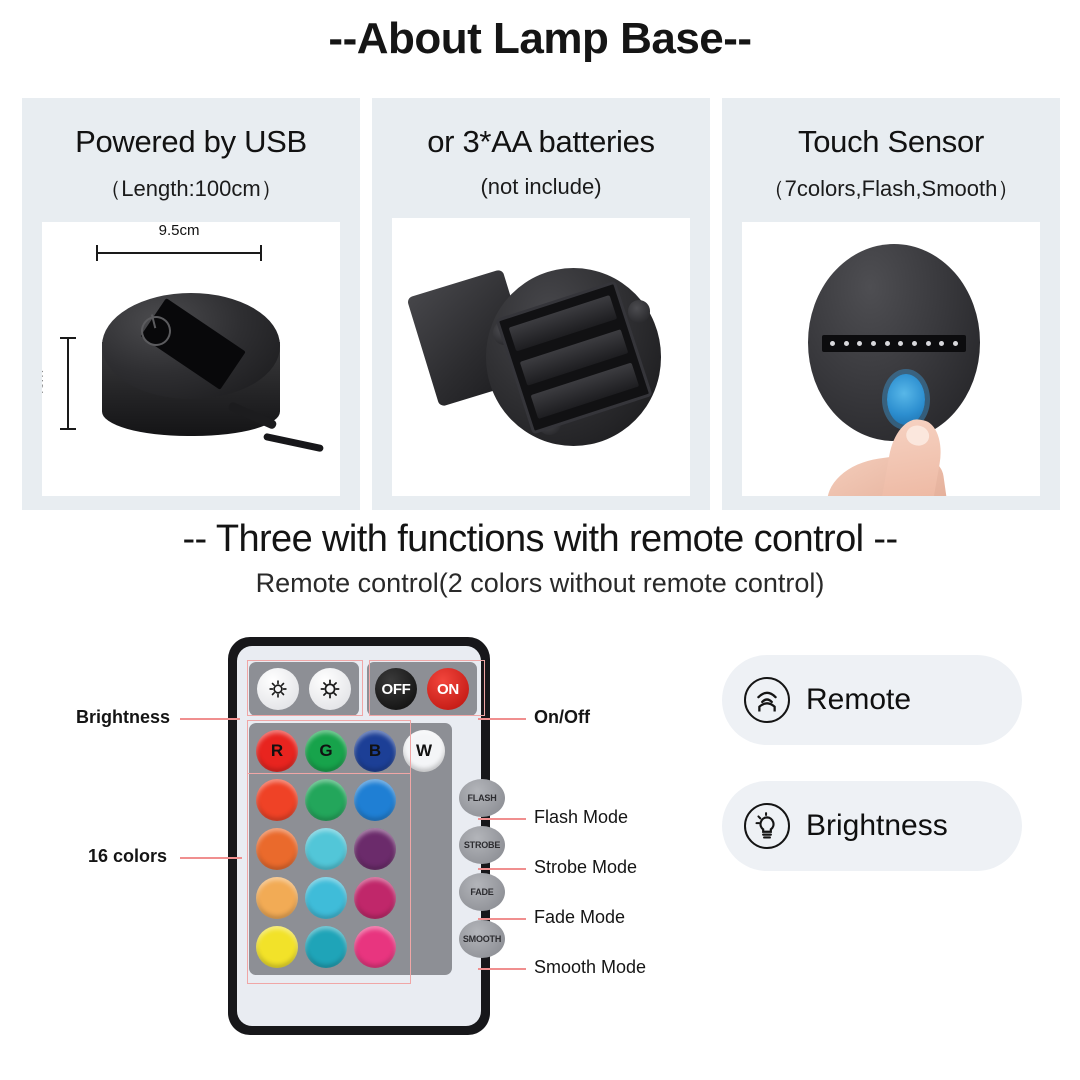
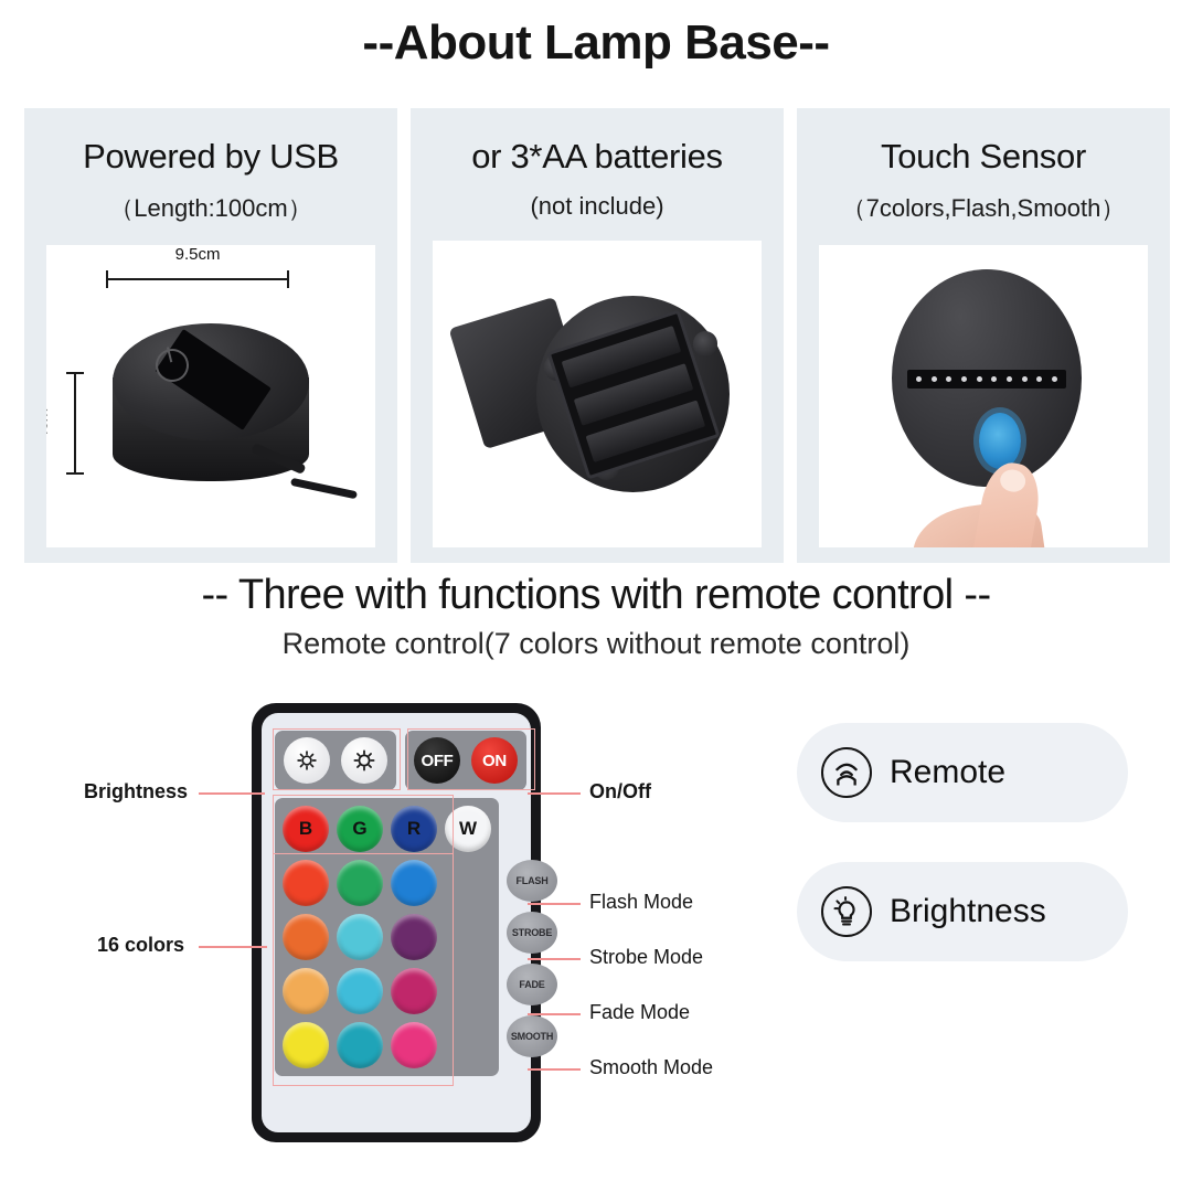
  --About Lamp Base--
  Powered by USB
  （Length:100cm）
  9.5cm
  or 3*AA batteries
  (not include)
  Touch Sensor
  （7colors,Flash,Smooth）
  -- Three with functions with remote control --
- Remote control(2 colors without remote control)
+ Remote control(7 colors without remote control)
  OFF
  ON
- R
+ B
  G
- B
+ R
  W
  FLASH
  STROBE
  FADE
  SMOOTH
  Brightness
  16 colors
  On/Off
  Flash Mode
  Strobe Mode
  Fade Mode
  Smooth Mode
  Remote
  Brightness
